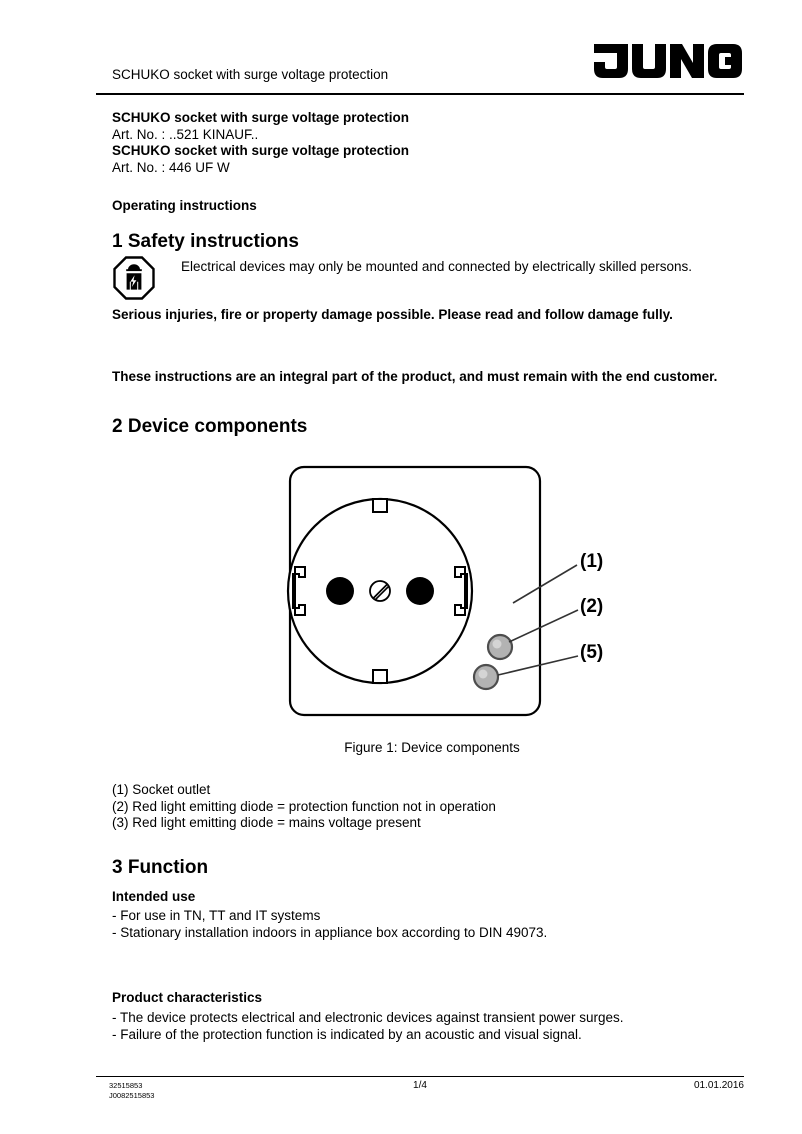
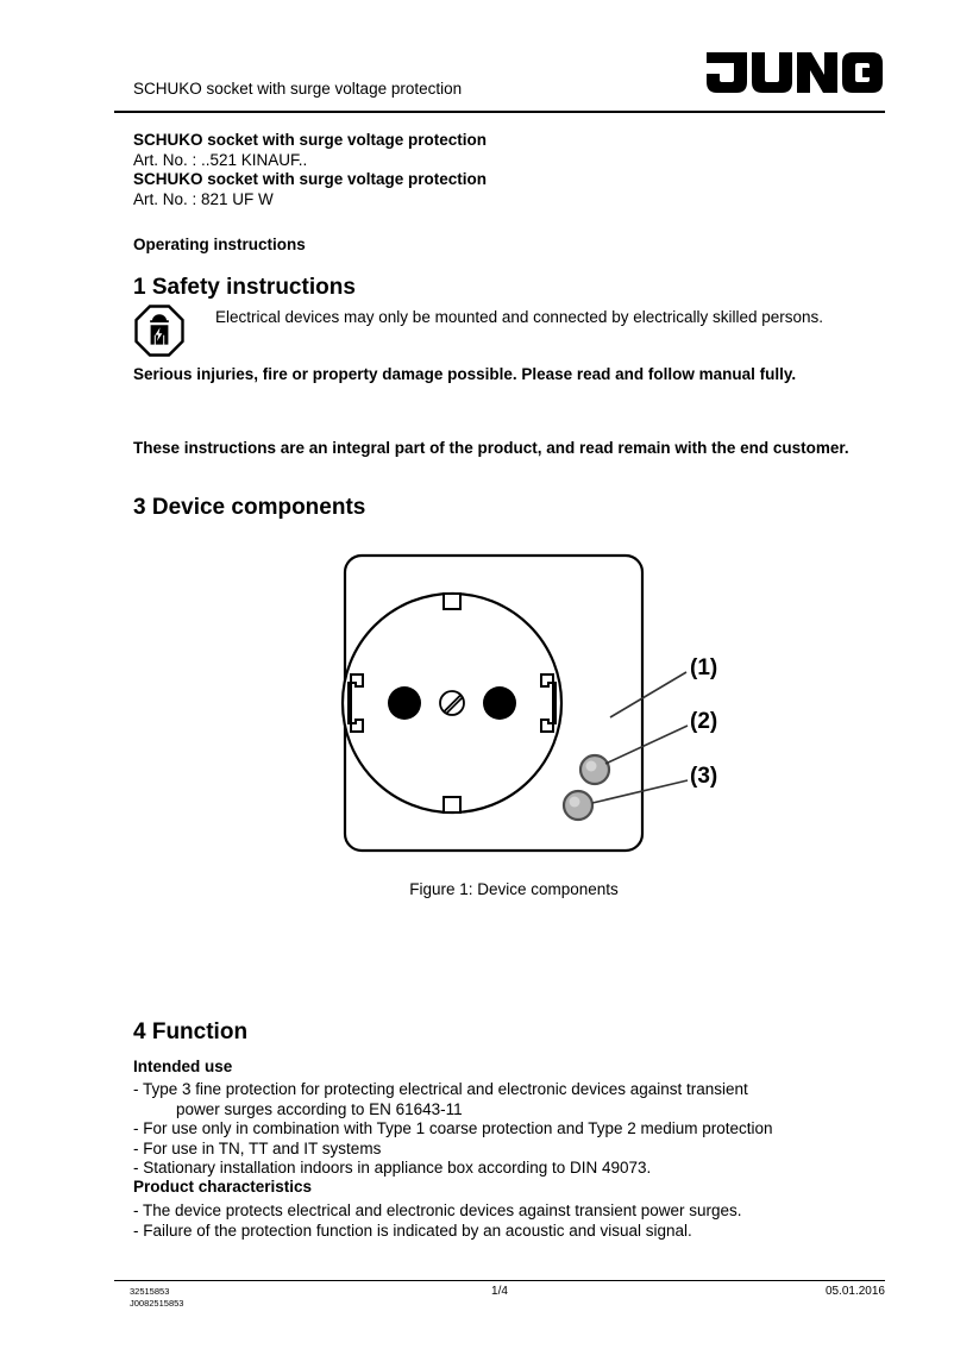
  SCHUKO socket with surge voltage protection
  SCHUKO socket with surge voltage protection
  Art. No. : ..521 KINAUF..
  SCHUKO socket with surge voltage protection
- Art. No. : 446 UF W
+ Art. No. : 821 UF W
  Operating instructions
  1 Safety instructions
  Electrical devices may only be mounted and connected by electrically skilled persons.
- Serious injuries, fire or property damage possible. Please read and follow damage fully.
+ Serious injuries, fire or property damage possible. Please read and follow manual fully.
- These instructions are an integral part of the product, and must remain with the end customer.
+ These instructions are an integral part of the product, and read remain with the end customer.
- 2 Device components
+ 3 Device components
  (1)
  (2)
- (5)
+ (3)
  Figure 1: Device components
- (1) Socket outlet
- (2) Red light emitting diode = protection function not in operation
- (3) Red light emitting diode = mains voltage present
- 3 Function
+ 4 Function
  Intended use
+ - Type 3 fine protection for protecting electrical and electronic devices against transient
+ power surges according to EN 61643-11
+ - For use only in combination with Type 1 coarse protection and Type 2 medium protection
  - For use in TN, TT and IT systems
  - Stationary installation indoors in appliance box according to DIN 49073.
  Product characteristics
  - The device protects electrical and electronic devices against transient power surges.
  - Failure of the protection function is indicated by an acoustic and visual signal.
  32515853
  J0082515853
  1/4
- 01.01.2016
+ 05.01.2016
